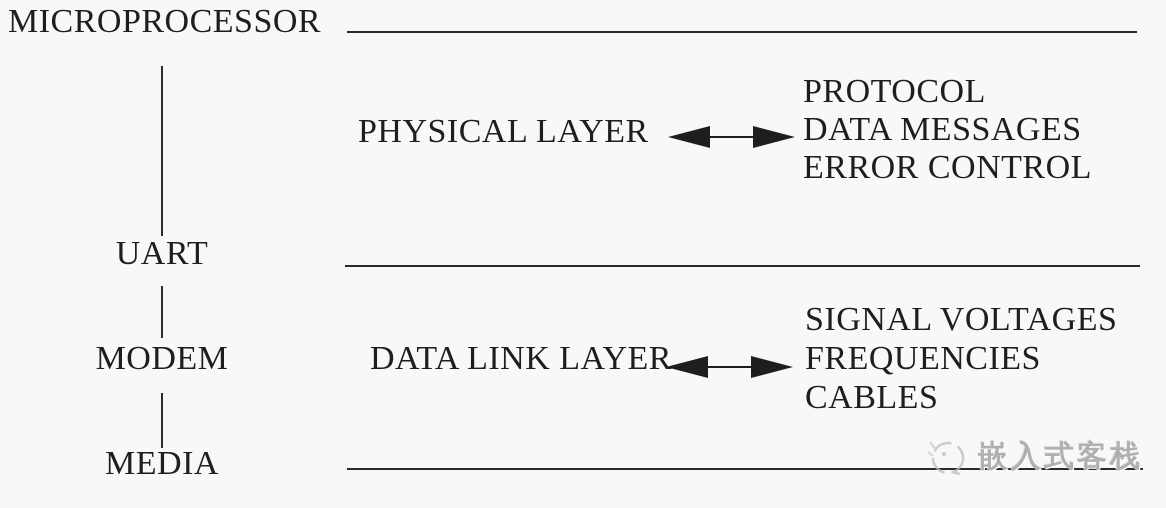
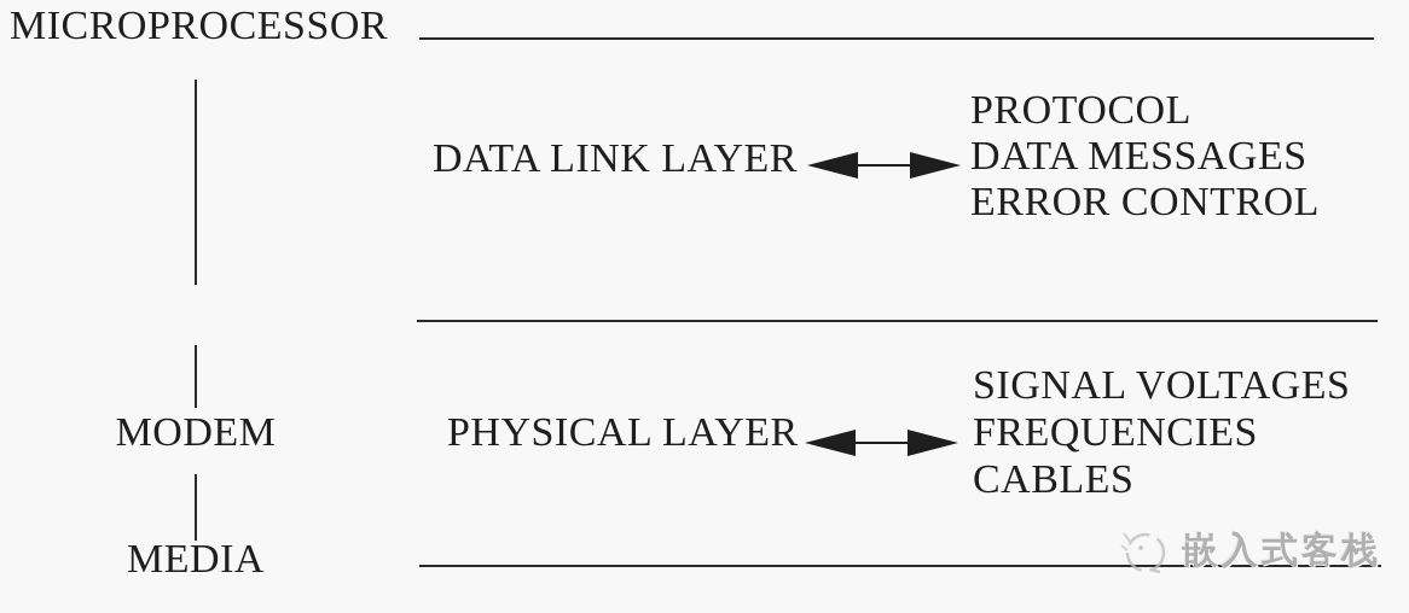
  MICROPROCESSOR
- UART
  MODEM
  MEDIA
- PHYSICAL LAYER
+ DATA LINK LAYER
  PROTOCOL
  DATA MESSAGES
  ERROR CONTROL
- DATA LINK LAYER
+ PHYSICAL LAYER
  SIGNAL VOLTAGES
  FREQUENCIES
  CABLES
  嵌入式客栈
